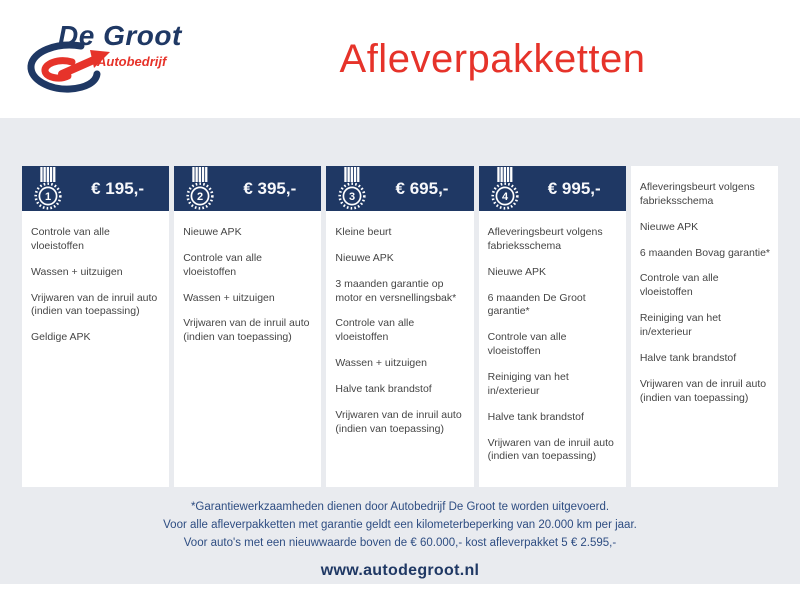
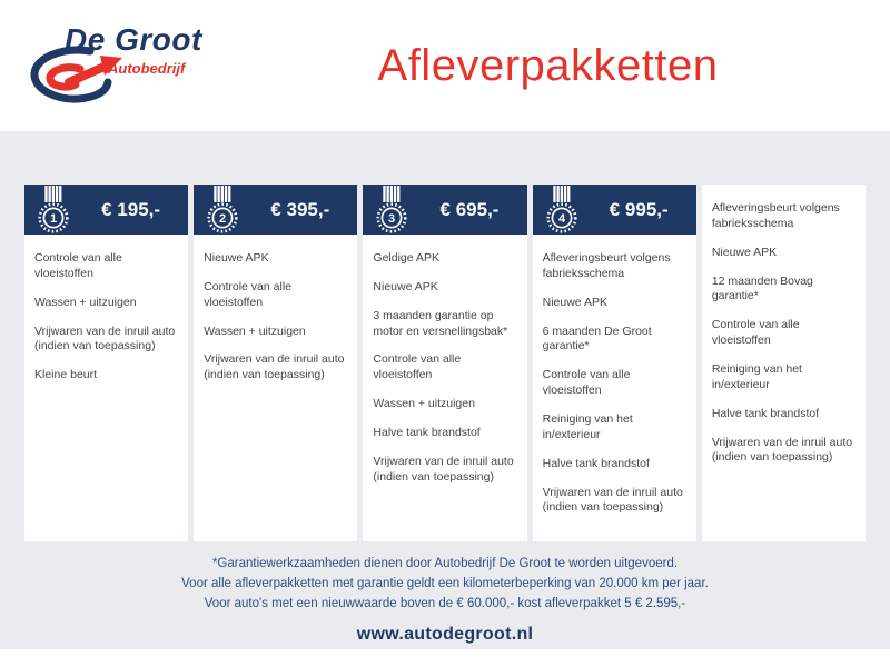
  De Groot
  Autobedrijf
  Afleverpakketten
  1
  € 195,-
  Controle van alle vloeistoffen
  Wassen + uitzuigen
  Vrijwaren van de inruil auto (indien van toepassing)
- Geldige APK
+ Kleine beurt
  2
  € 395,-
  Nieuwe APK
  Controle van alle vloeistoffen
  Wassen + uitzuigen
  Vrijwaren van de inruil auto (indien van toepassing)
  3
  € 695,-
- Kleine beurt
+ Geldige APK
  Nieuwe APK
  3 maanden garantie op motor en versnellingsbak*
  Controle van alle vloeistoffen
  Wassen + uitzuigen
  Halve tank brandstof
  Vrijwaren van de inruil auto (indien van toepassing)
  4
  € 995,-
  Afleveringsbeurt volgens fabrieksschema
  Nieuwe APK
  6 maanden De Groot garantie*
  Controle van alle vloeistoffen
  Reiniging van het in/exterieur
  Halve tank brandstof
  Vrijwaren van de inruil auto (indien van toepassing)
  Afleveringsbeurt volgens fabrieksschema
  Nieuwe APK
- 6 maanden Bovag garantie*
+ 12 maanden Bovag garantie*
  Controle van alle vloeistoffen
  Reiniging van het in/exterieur
  Halve tank brandstof
  Vrijwaren van de inruil auto (indien van toepassing)
  *Garantiewerkzaamheden dienen door Autobedrijf De Groot te worden uitgevoerd.
  Voor alle afleverpakketten met garantie geldt een kilometerbeperking van 20.000 km per jaar.
  Voor auto's met een nieuwwaarde boven de € 60.000,- kost afleverpakket 5 € 2.595,-
  www.autodegroot.nl
